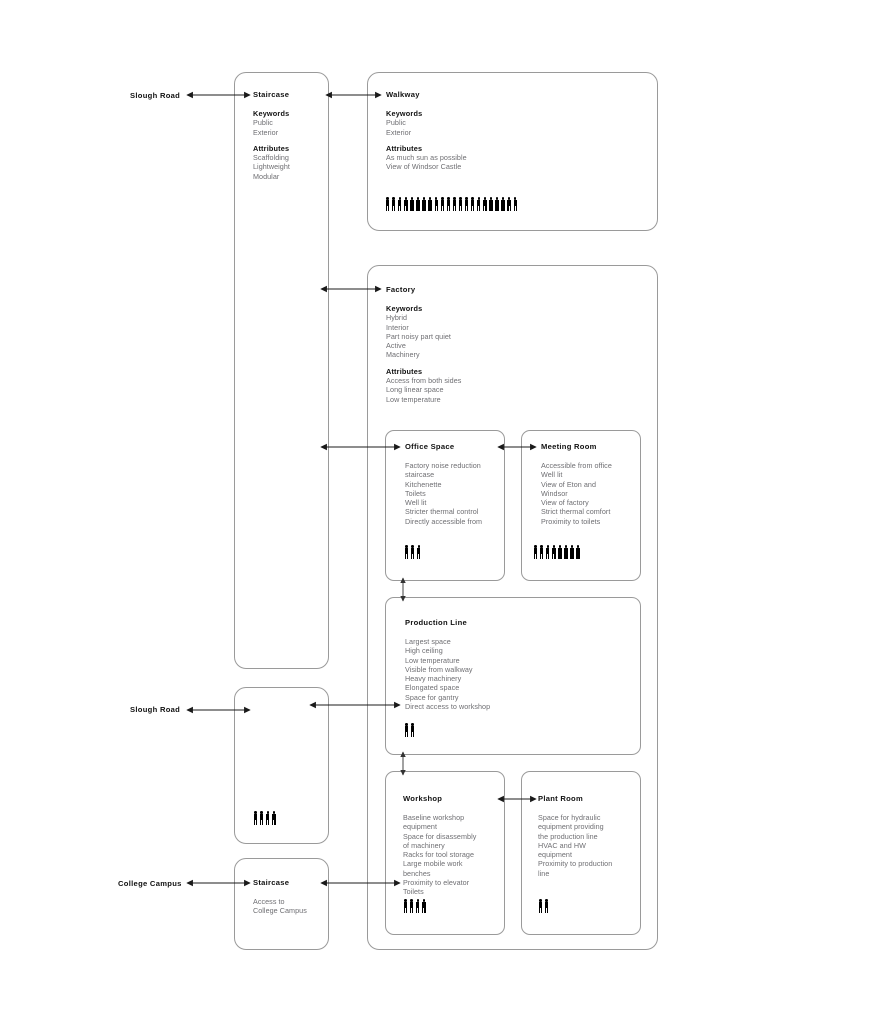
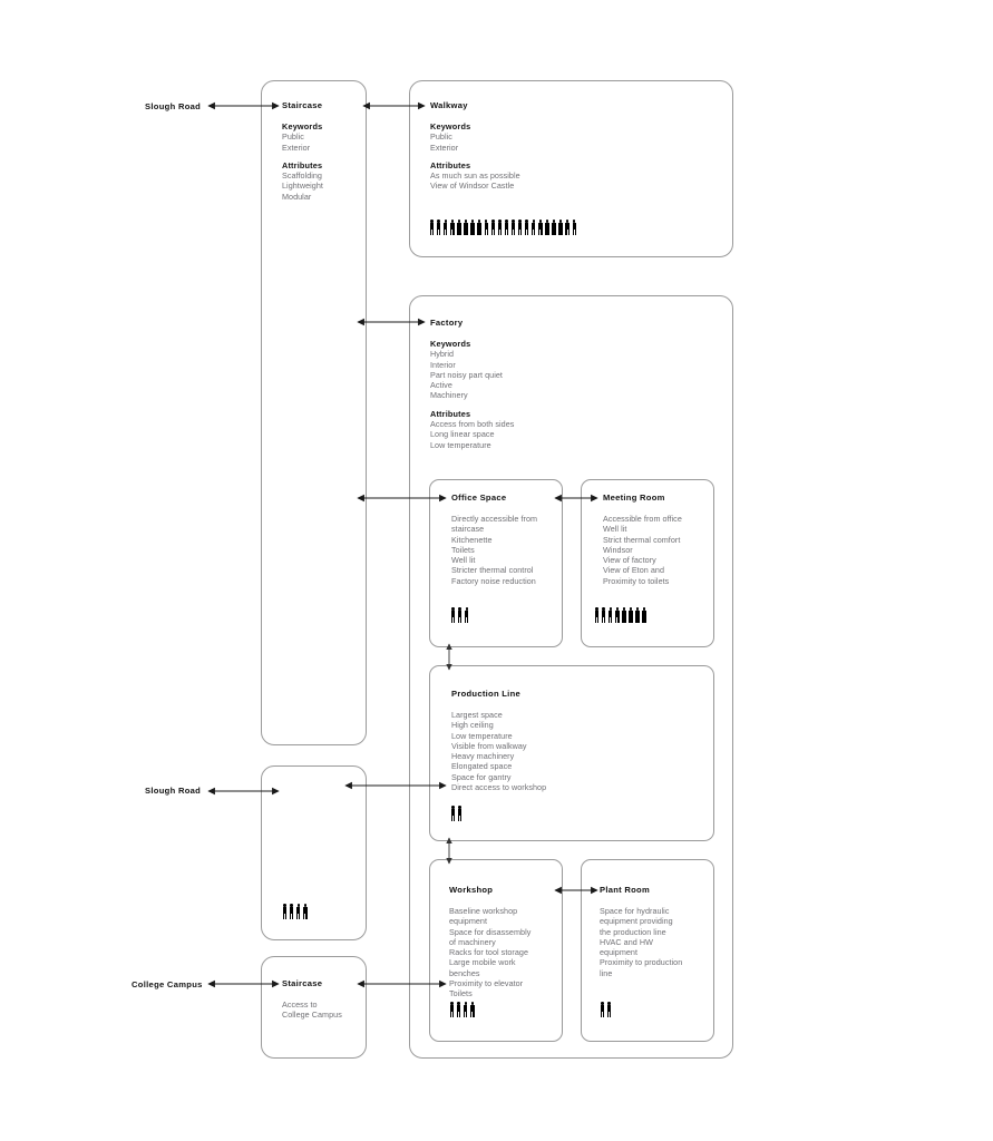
  Slough Road
  Slough Road
  College Campus
  Staircase
  Keywords
  Public
  Exterior
  Attributes
  Scaffolding
  Lightweight
  Modular
  Walkway
  Keywords
  Public
  Exterior
  Attributes
  As much sun as possible
  View of Windsor Castle
  Factory
  Keywords
  Hybrid
  Interior
  Part noisy part quiet
  Active
  Machinery
  Attributes
  Access from both sides
  Long linear space
  Low temperature
  Office Space
- Factory noise reduction
+ Directly accessible from
  staircase
  Kitchenette
  Toilets
  Well lit
  Stricter thermal control
- Directly accessible from
+ Factory noise reduction
  Meeting Room
  Accessible from office
  Well lit
- View of Eton and
+ Strict thermal comfort
  Windsor
  View of factory
- Strict thermal comfort
+ View of Eton and
  Proximity to toilets
  Production Line
  Largest space
  High ceiling
  Low temperature
  Visible from walkway
  Heavy machinery
  Elongated space
  Space for gantry
  Direct access to workshop
  Workshop
  Baseline workshop
  equipment
  Space for disassembly
  of machinery
  Racks for tool storage
  Large mobile work
  benches
  Proximity to elevator
  Toilets
  Plant Room
  Space for hydraulic
  equipment providing
  the production line
  HVAC and HW
  equipment
  Proximity to production
  line
  Staircase
  Access to
  College Campus
